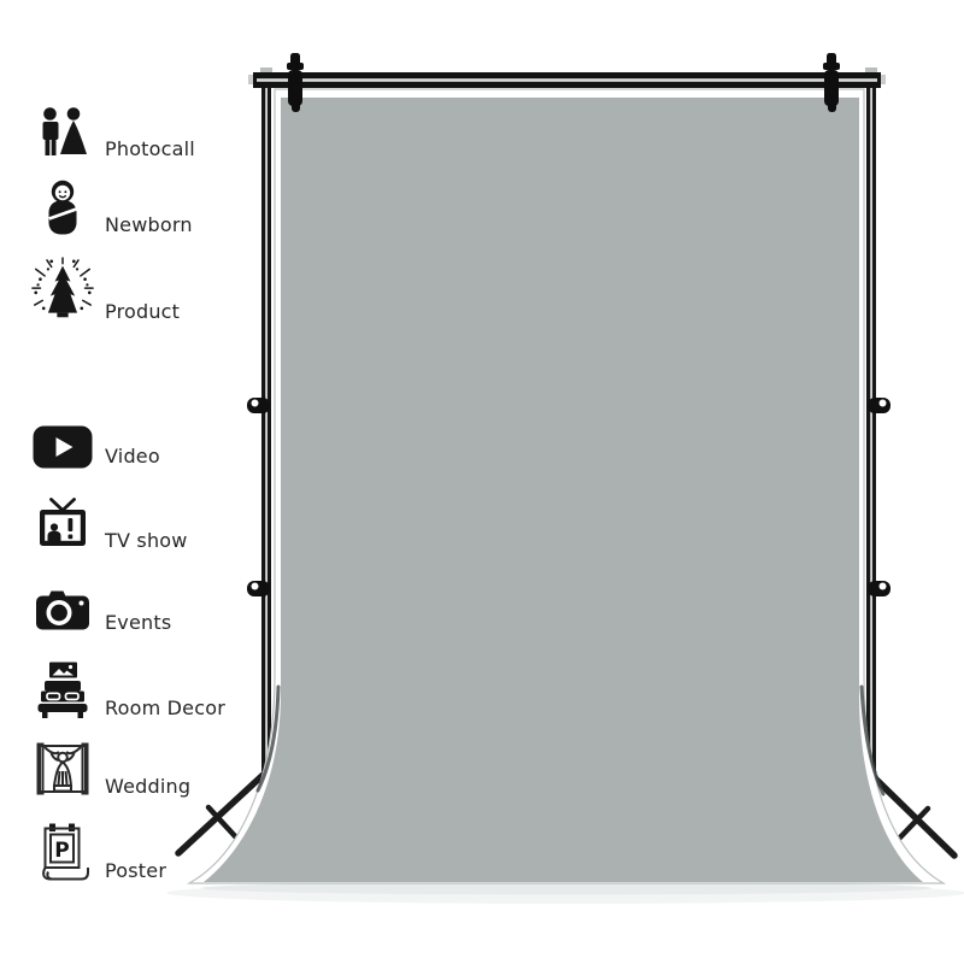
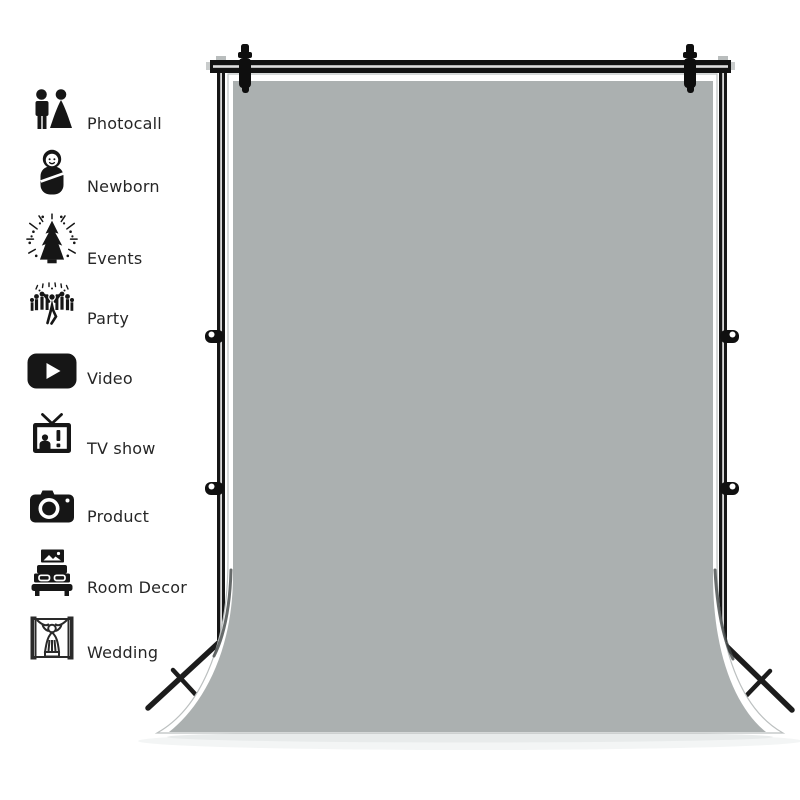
  Photocall
  Newborn
- Product
+ Events
+ Party
  Video
  TV show
- Events
+ Product
  Room Decor
  Wedding
- P
- Poster
